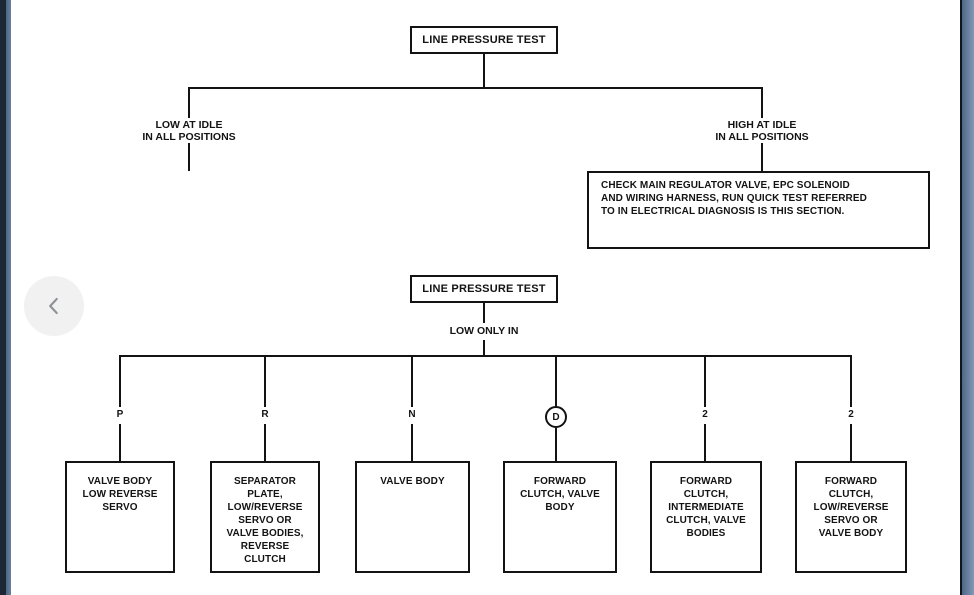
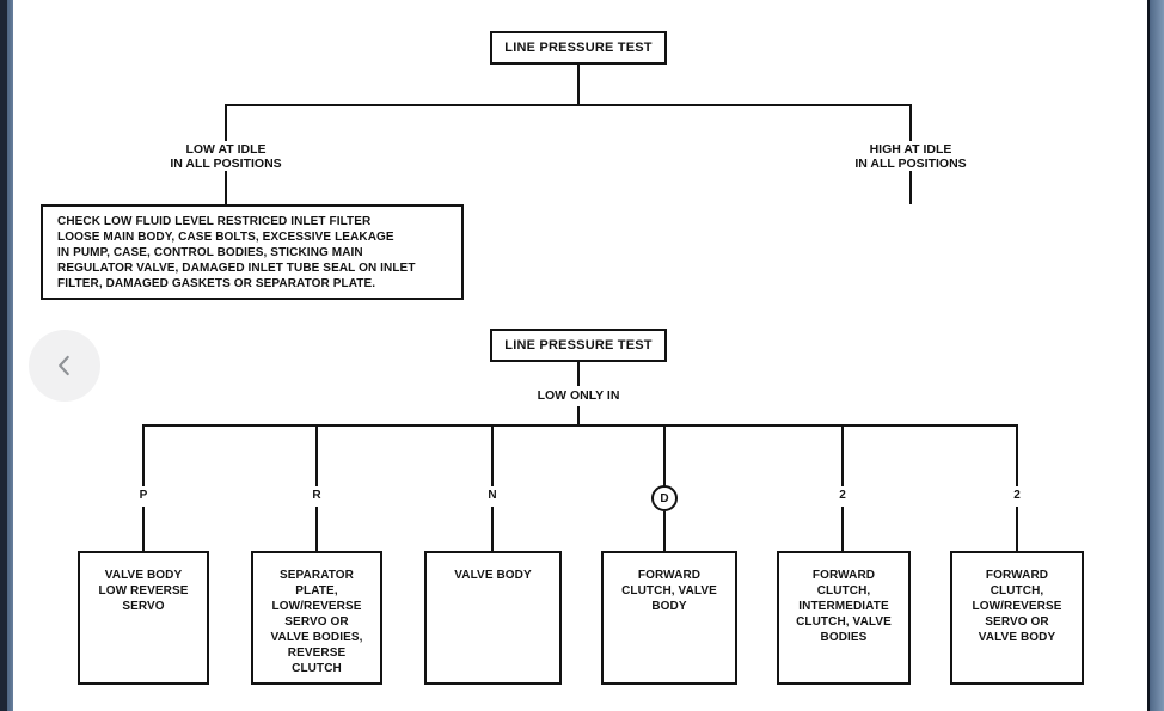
  LINE PRESSURE TEST
  LOW AT IDLE
  IN ALL POSITIONS
+ CHECK LOW FLUID LEVEL RESTRICED INLET FILTER
+ LOOSE MAIN BODY, CASE BOLTS, EXCESSIVE LEAKAGE
+ IN PUMP, CASE, CONTROL BODIES, STICKING MAIN
+ REGULATOR VALVE, DAMAGED INLET TUBE SEAL ON INLET
+ FILTER, DAMAGED GASKETS OR SEPARATOR PLATE.
  HIGH AT IDLE
  IN ALL POSITIONS
- CHECK MAIN REGULATOR VALVE, EPC SOLENOID
- AND WIRING HARNESS, RUN QUICK TEST REFERRED
- TO IN ELECTRICAL DIAGNOSIS IS THIS SECTION.
  LINE PRESSURE TEST
  LOW ONLY IN
  P
  VALVE BODY
  LOW REVERSE
  SERVO
  R
  SEPARATOR
  PLATE,
  LOW/REVERSE
  SERVO OR
  VALVE BODIES,
  REVERSE
  CLUTCH
  N
  VALVE BODY
  D
  FORWARD
  CLUTCH, VALVE
  BODY
  2
  FORWARD
  CLUTCH,
  INTERMEDIATE
  CLUTCH, VALVE
  BODIES
  2
  FORWARD
  CLUTCH,
  LOW/REVERSE
  SERVO OR
  VALVE BODY
